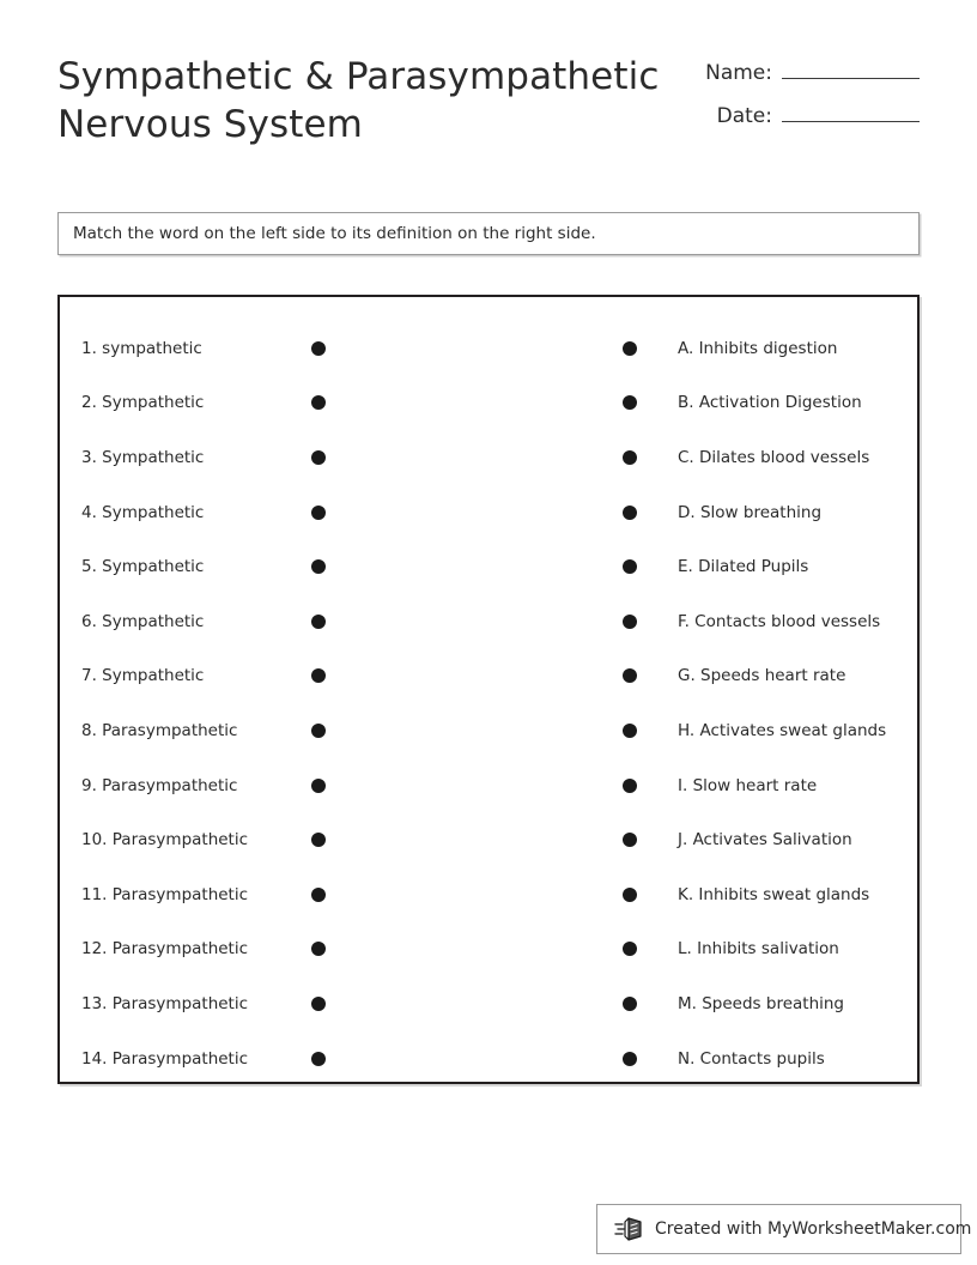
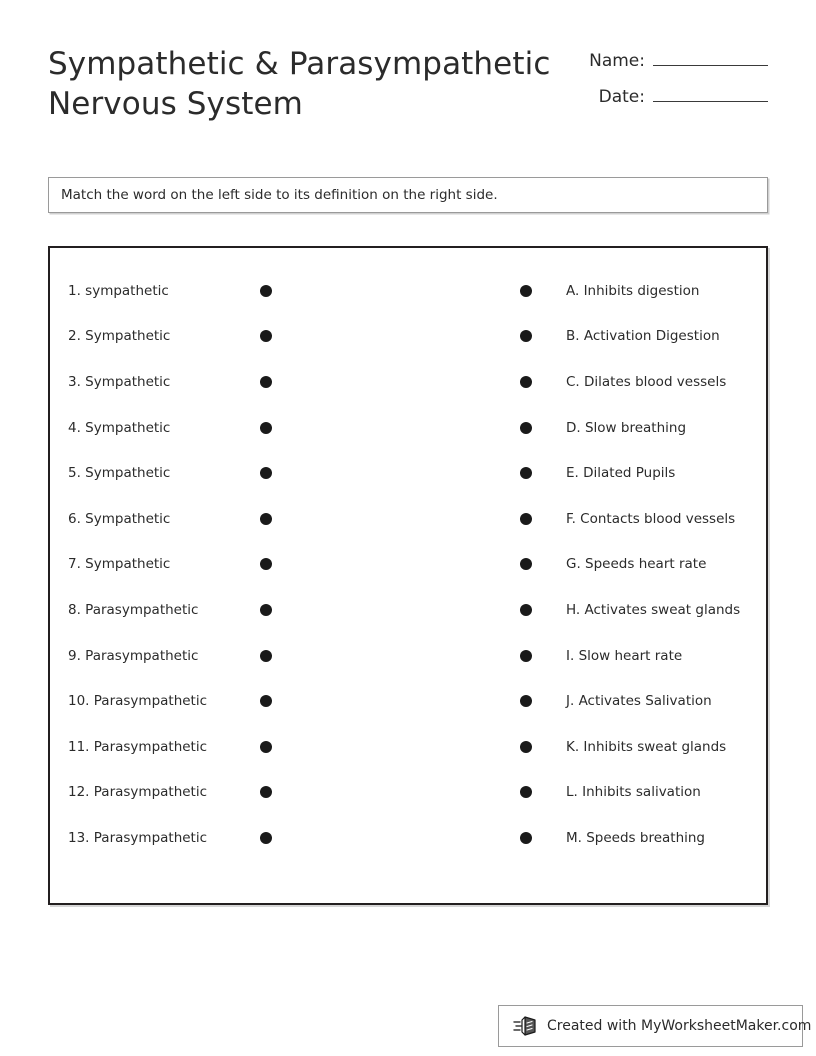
  Sympathetic & Parasympathetic
  Nervous System
  Name:
  Date:
  Match the word on the left side to its definition on the right side.
  1. sympathetic
  A. Inhibits digestion
  2. Sympathetic
  B. Activation Digestion
  3. Sympathetic
  C. Dilates blood vessels
  4. Sympathetic
  D. Slow breathing
  5. Sympathetic
  E. Dilated Pupils
  6. Sympathetic
  F. Contacts blood vessels
  7. Sympathetic
  G. Speeds heart rate
  8. Parasympathetic
  H. Activates sweat glands
  9. Parasympathetic
  I. Slow heart rate
  10. Parasympathetic
  J. Activates Salivation
  11. Parasympathetic
  K. Inhibits sweat glands
  12. Parasympathetic
  L. Inhibits salivation
  13. Parasympathetic
  M. Speeds breathing
- 14. Parasympathetic
- N. Contacts pupils
  Created with MyWorksheetMaker.com
